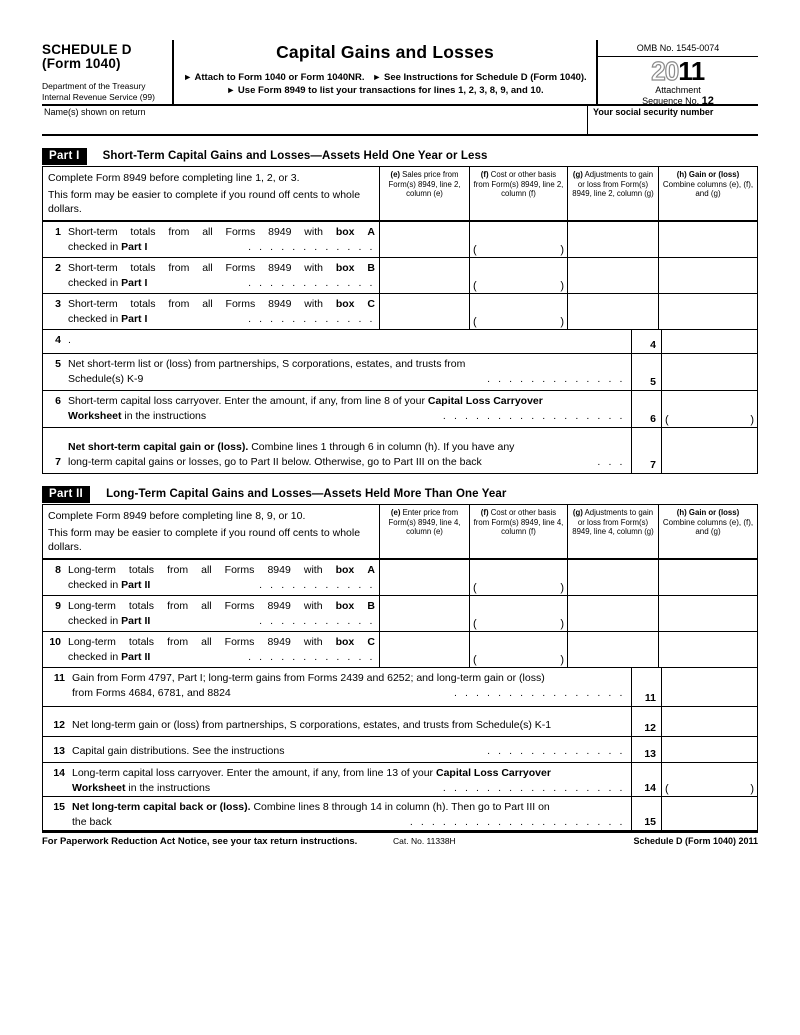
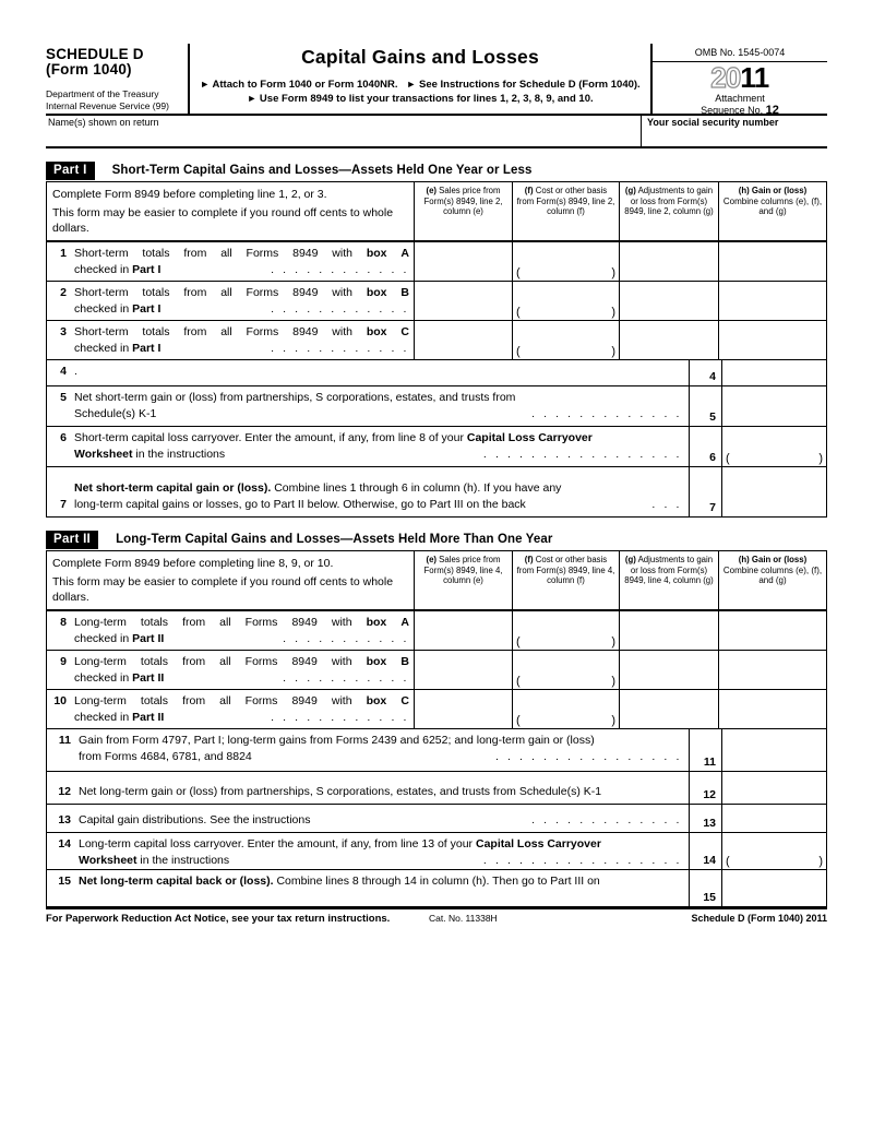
  SCHEDULE D
  (Form 1040)
  Department of the Treasury
  Internal Revenue Service (99)
  Capital Gains and Losses
  ► Attach to Form 1040 or Form 1040NR. ► See Instructions for Schedule D (Form 1040).
  ► Use Form 8949 to list your transactions for lines 1, 2, 3, 8, 9, and 10.
  OMB No. 1545-0074
  2011
  Attachment
  Sequence No. 12
  Name(s) shown on return
  Your social security number
  Part I
  Short-Term Capital Gains and Losses—Assets Held One Year or Less
  Complete Form 8949 before completing line 1, 2, or 3.
  This form may be easier to complete if you round off cents to whole dollars.
  (e) Sales price from Form(s) 8949, line 2, column (e)
  (f) Cost or other basis from Form(s) 8949, line 2, column (f)
  (g) Adjustments to gain or loss from Form(s) 8949, line 2, column (g)
  (h) Gain or (loss)
  Combine columns (e), (f), and (g)
  1
  Short-term
  totals
  from
  all
  Forms
  8949
  with
  box
  A
  checked in Part I
  . . . . . . . . . . . .
  (
  )
  2
  Short-term
  totals
  from
  all
  Forms
  8949
  with
  box
  B
  checked in Part I
  . . . . . . . . . . . .
  (
  )
  3
  Short-term
  totals
  from
  all
  Forms
  8949
  with
  box
  C
  checked in Part I
  . . . . . . . . . . . .
  (
  )
  4
  .
  4
  5
- Net short-term list or (loss) from partnerships, S corporations, estates, and trusts from
+ Net short-term gain or (loss) from partnerships, S corporations, estates, and trusts from
- Schedule(s) K-9
+ Schedule(s) K-1
  . . . . . . . . . . . . .
  5
  6
  Short-term capital loss carryover. Enter the amount, if any, from line 8 of your Capital Loss Carryover
  Worksheet in the instructions
  . . . . . . . . . . . . . . . . .
  6
  (
  )
  7
  Net short-term capital gain or (loss). Combine lines 1 through 6 in column (h). If you have any
  long-term capital gains or losses, go to Part II below. Otherwise, go to Part III on the back
  . . .
  7
  Part II
  Long-Term Capital Gains and Losses—Assets Held More Than One Year
  Complete Form 8949 before completing line 8, 9, or 10.
  This form may be easier to complete if you round off cents to whole dollars.
- (e) Enter price from Form(s) 8949, line 4, column (e)
+ (e) Sales price from Form(s) 8949, line 4, column (e)
  (f) Cost or other basis from Form(s) 8949, line 4, column (f)
  (g) Adjustments to gain or loss from Form(s) 8949, line 4, column (g)
  (h) Gain or (loss)
  Combine columns (e), (f), and (g)
  8
  Long-term
  totals
  from
  all
  Forms
  8949
  with
  box
  A
  checked in Part II
  . . . . . . . . . . .
  (
  )
  9
  Long-term
  totals
  from
  all
  Forms
  8949
  with
  box
  B
  checked in Part II
  . . . . . . . . . . .
  (
  )
  10
  Long-term
  totals
  from
  all
  Forms
  8949
  with
  box
  C
  checked in Part II
  . . . . . . . . . . . .
  (
  )
  11
  Gain from Form 4797, Part I; long-term gains from Forms 2439 and 6252; and long-term gain or (loss)
  from Forms 4684, 6781, and 8824
  . . . . . . . . . . . . . . . .
  11
  12
  Net long-term gain or (loss) from partnerships, S corporations, estates, and trusts from Schedule(s) K-1
  12
  13
  Capital gain distributions. See the instructions
  . . . . . . . . . . . . .
  13
  14
  Long-term capital loss carryover. Enter the amount, if any, from line 13 of your Capital Loss Carryover
  Worksheet in the instructions
  . . . . . . . . . . . . . . . . .
  14
  (
  )
  15
  Net long-term capital back or (loss). Combine lines 8 through 14 in column (h). Then go to Part III on
- the back
- . . . . . . . . . . . . . . . . . . . .
  15
  For Paperwork Reduction Act Notice, see your tax return instructions.
  Cat. No. 11338H
  Schedule D (Form 1040) 2011
